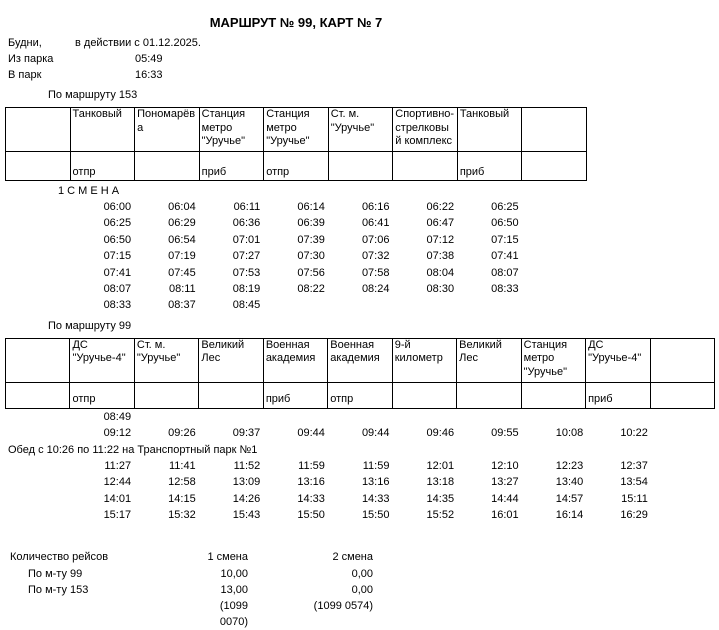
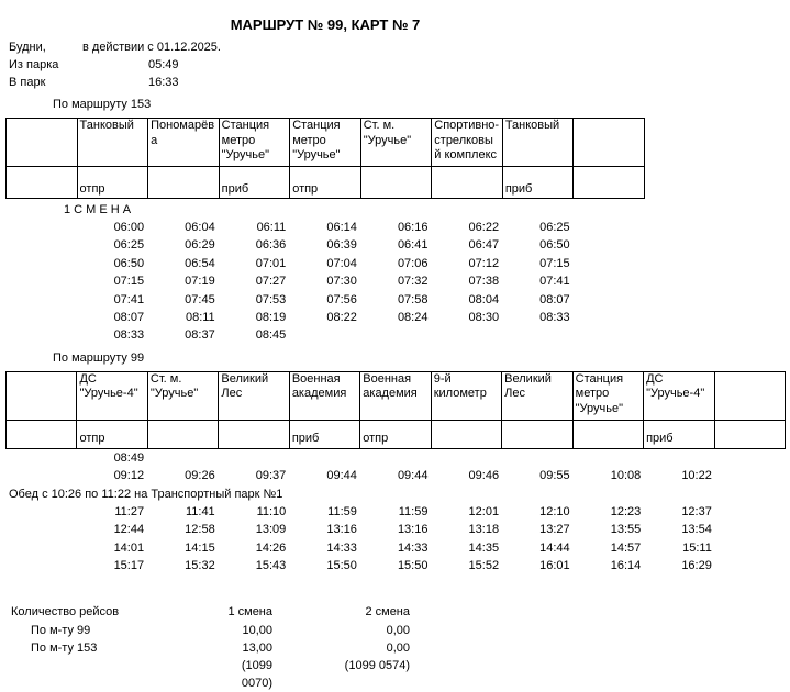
  МАРШРУТ № 99, КАРТ № 7
  Будни, в действии с 01.12.2025.
  Из парка 05:49
  В парк 16:33
  По маршруту 153
  	Танковый	Пономарёва	Станция метро "Уручье"	Станция метро "Уручье"	Ст. м. "Уручье"	Спортивно-стрелковый комплекс	Танковый
  	отпр		приб	отпр			приб
  1 С М Е Н А
  06:00 06:04 06:11 06:14 06:16 06:22 06:25
  06:25 06:29 06:36 06:39 06:41 06:47 06:50
- 06:50 06:54 07:01 07:39 07:06 07:12 07:15
+ 06:50 06:54 07:01 07:04 07:06 07:12 07:15
  07:15 07:19 07:27 07:30 07:32 07:38 07:41
  07:41 07:45 07:53 07:56 07:58 08:04 08:07
  08:07 08:11 08:19 08:22 08:24 08:30 08:33
  08:33 08:37 08:45
  По маршруту 99
  	ДС "Уручье-4"	Ст. м. "Уручье"	Великий Лес	Военная академия	Военная академия	9-й километр	Великий Лес	Станция метро "Уручье"	ДС "Уручье-4"
  	отпр			приб	отпр				приб
  08:49
  09:12 09:26 09:37 09:44 09:44 09:46 09:55 10:08 10:22
  Обед с 10:26 по 11:22 на Транспортный парк №1
- 11:27 11:41 11:52 11:59 11:59 12:01 12:10 12:23 12:37
+ 11:27 11:41 11:10 11:59 11:59 12:01 12:10 12:23 12:37
- 12:44 12:58 13:09 13:16 13:16 13:18 13:27 13:40 13:54
+ 12:44 12:58 13:09 13:16 13:16 13:18 13:27 13:55 13:54
  14:01 14:15 14:26 14:33 14:33 14:35 14:44 14:57 15:11
  15:17 15:32 15:43 15:50 15:50 15:52 16:01 16:14 16:29
  Количество рейсов
  1 смена
  2 смена
  По м-ту 99
  10,00
  0,00
  По м-ту 153
  13,00
  0,00
  (1099 0070)
  (1099 0574)
